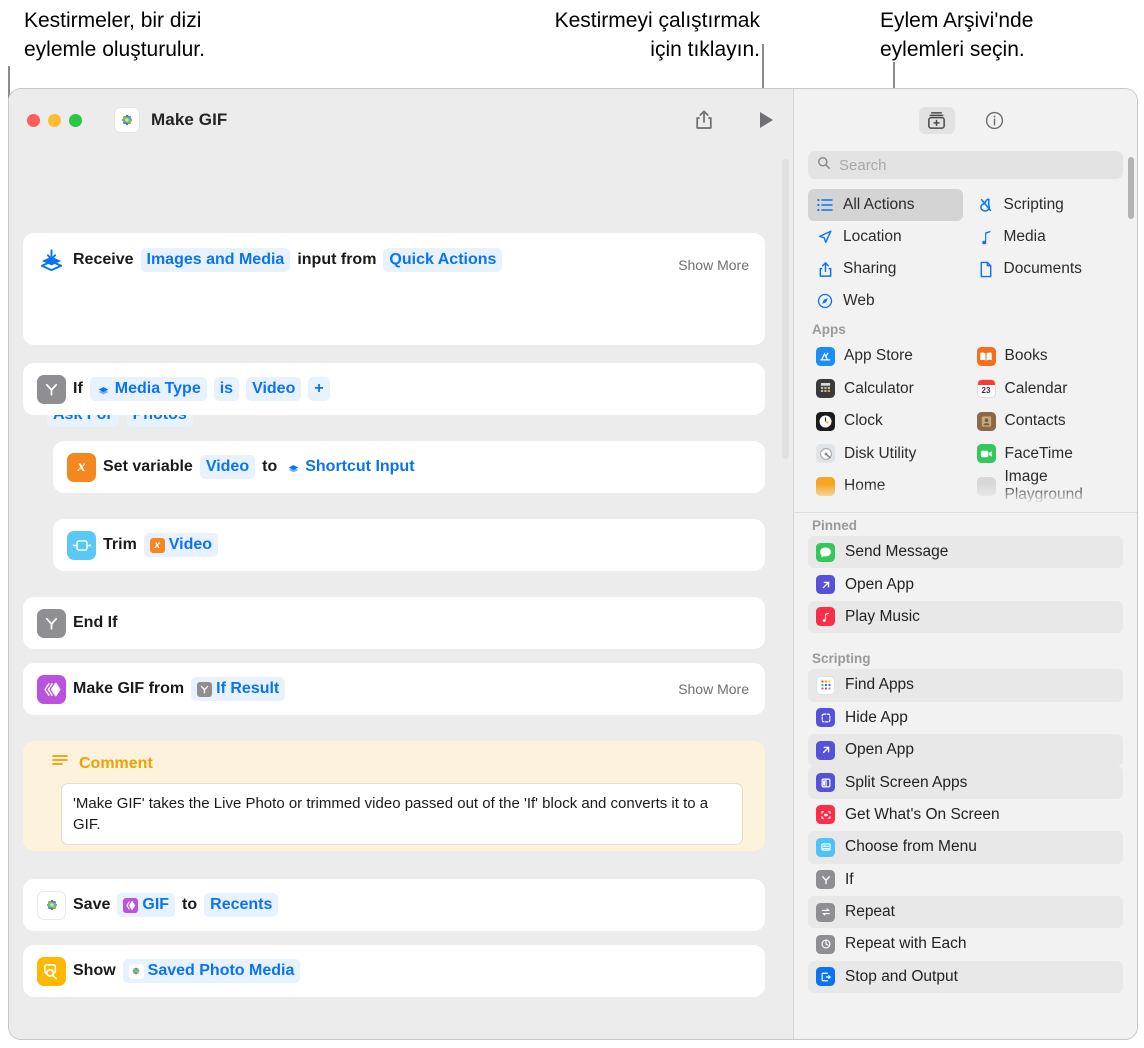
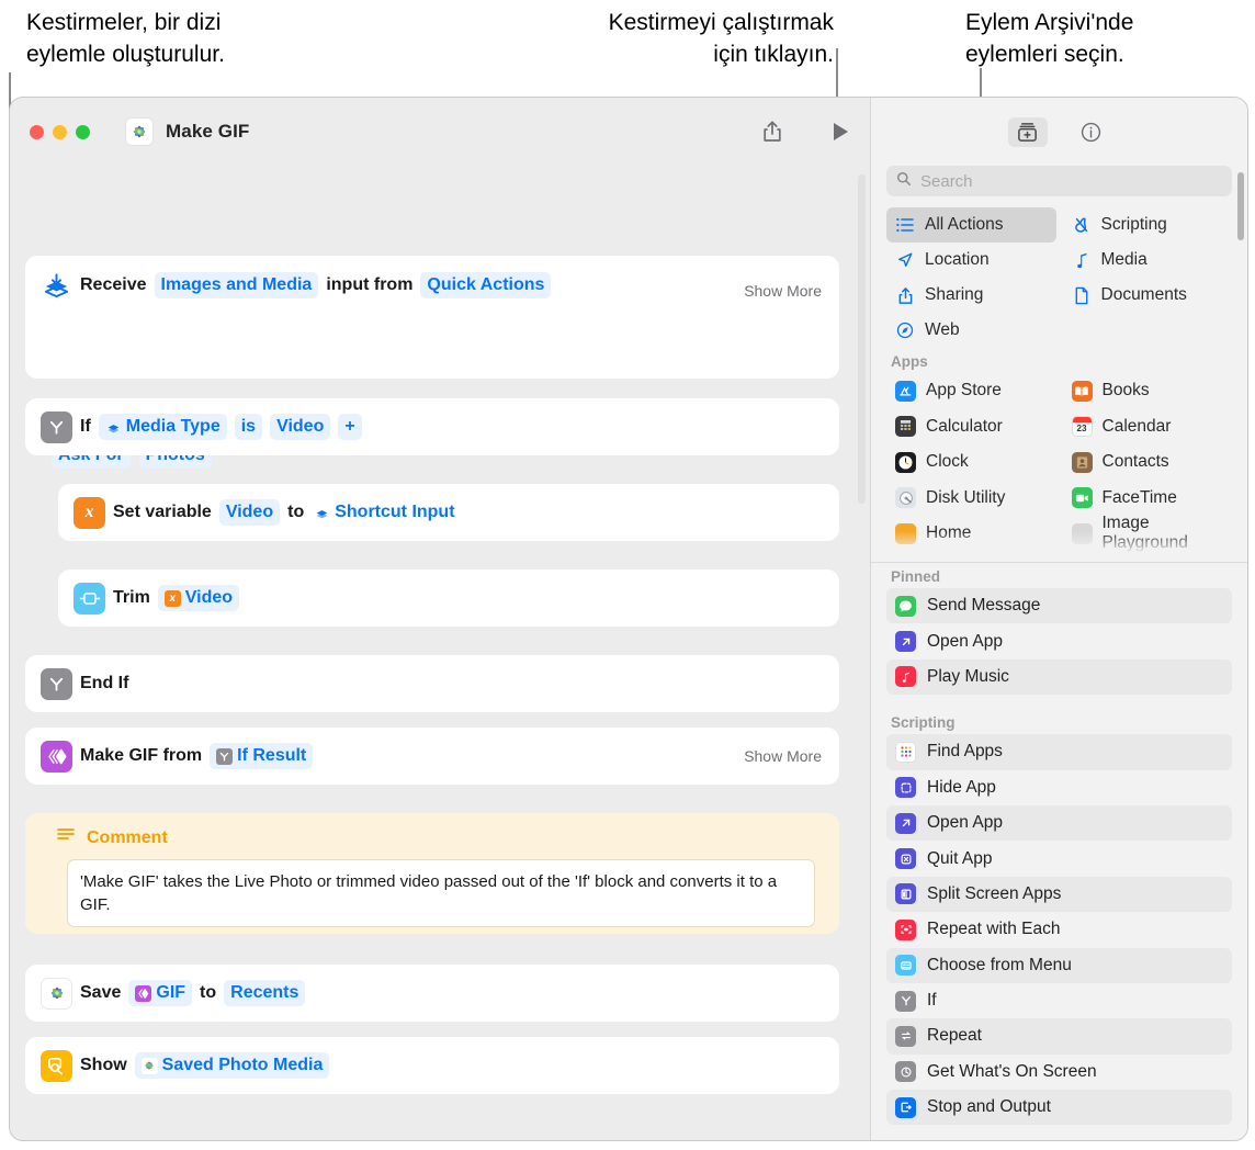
  Kestirmeler, bir dizi
  eylemle oluşturulur.
  Kestirmeyi çalıştırmak
  için tıklayın.
  Eylem Arşivi'nde
  eylemleri seçin.
  Make GIF
  Receive
  Images and Media
  input from
  Quick Actions
  Show More
  If
  Media Type
  is
  Video
  +
  x
  Set variable
  Video
  to
  Shortcut Input
  Trim
  x
  Video
  End If
  Make GIF from
  If Result
  Show More
  Comment
  'Make GIF' takes the Live Photo or trimmed video passed out of the 'If' block and converts it to a GIF.
  Save
  GIF
  to
  Recents
  Show
  Saved Photo Media
  Search
  All Actions
  Scripting
  Location
  Media
  Sharing
  Documents
  Web
  Apps
  App Store
  Books
  Calculator
  23
  Calendar
  Clock
  Contacts
  Disk Utility
  FaceTime
  Pinned
  Send Message
  Open App
  Play Music
  Scripting
  Find Apps
  Hide App
  Open App
+ Quit App
  Split Screen Apps
- Get What's On Screen
+ Repeat with Each
  Choose from Menu
  If
  Repeat
- Repeat with Each
+ Get What's On Screen
  Stop and Output
